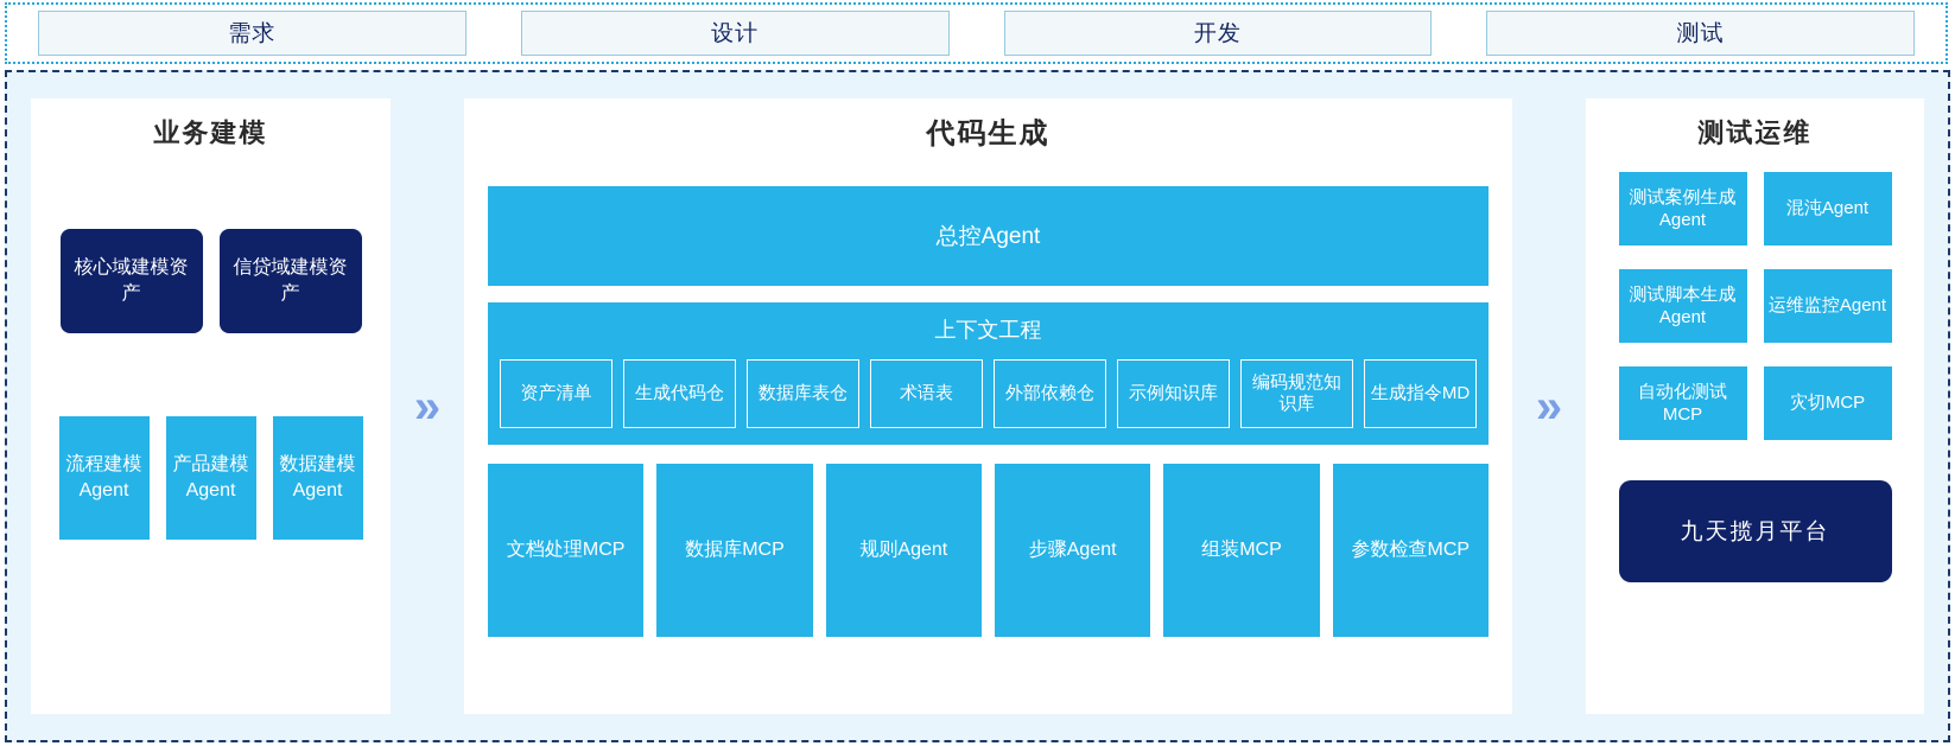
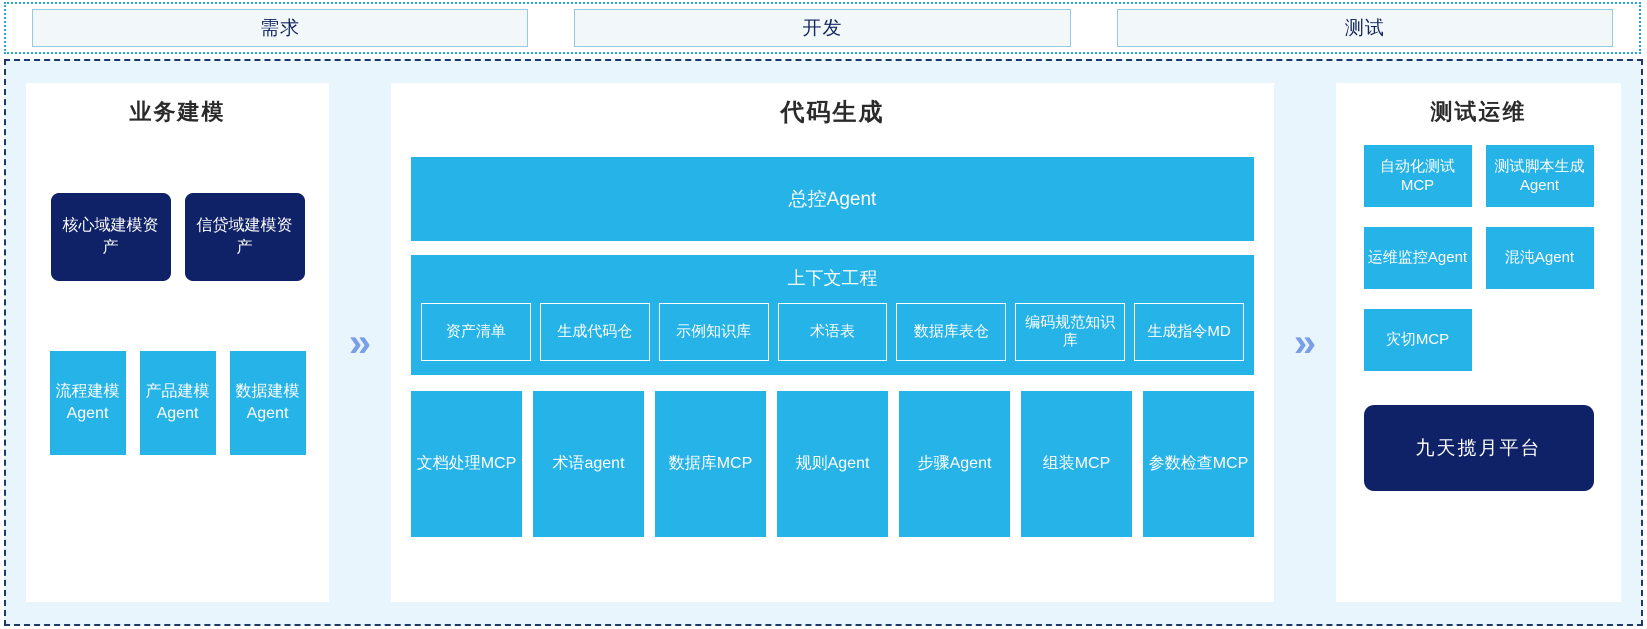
  需求
- 设计
  开发
  测试
  业务建模
  核心域建模资产
  信贷域建模资产
  流程建模Agent
  产品建模Agent
  数据建模Agent
  »
  代码生成
  总控Agent
  上下文工程
  资产清单
  生成代码仓
- 数据库表仓
+ 示例知识库
  术语表
- 外部依赖仓
- 示例知识库
+ 数据库表仓
  编码规范知识库
  生成指令MD
  文档处理MCP
+ 术语agent
  数据库MCP
  规则Agent
  步骤Agent
  组装MCP
  参数检查MCP
  »
  测试运维
- 测试案例生成Agent
- 混沌Agent
+ 自动化测试MCP
  测试脚本生成Agent
  运维监控Agent
- 自动化测试MCP
+ 混沌Agent
  灾切MCP
  九天揽月平台
